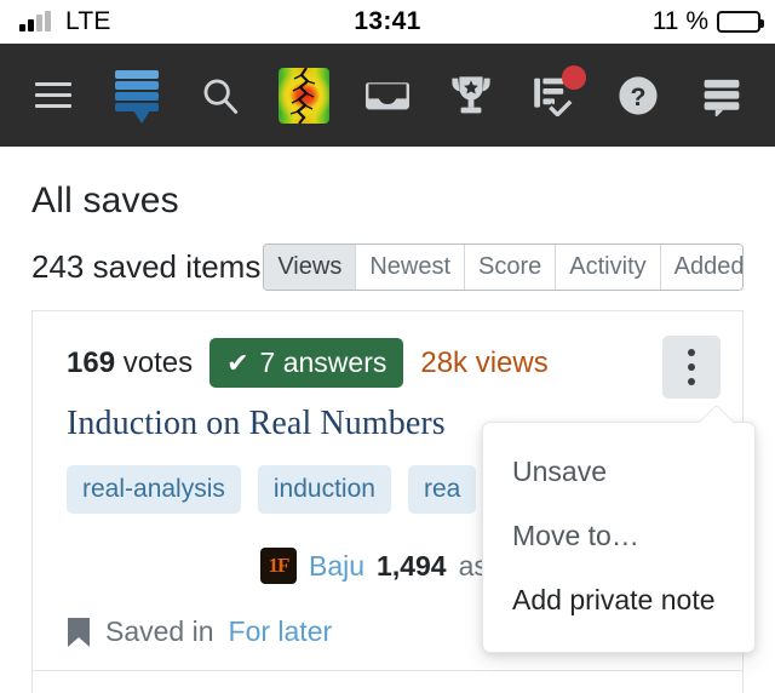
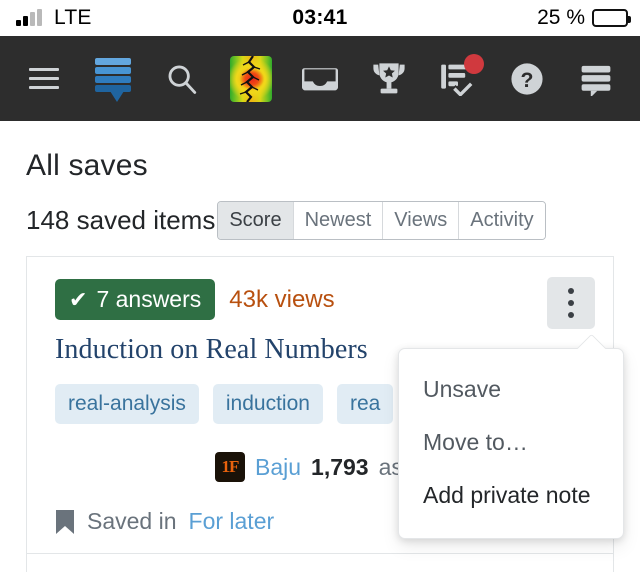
  LTE
- 13:41
+ 03:41
- 11 %
+ 25 %
  ?
  All saves
- 243 saved items
+ 148 saved items
- Views
+ Score
  Newest
- Score
+ Views
  Activity
- Added
- 169 votes
  ✔
  7 answers
- 28k views
+ 43k views
  Induction on Real Numbers
  real-analysis
  induction
  rea
  1F
  Baju
- 1,494
+ 1,793
  Saved in
  For later
  Unsave
  Move to…
  Add private note
